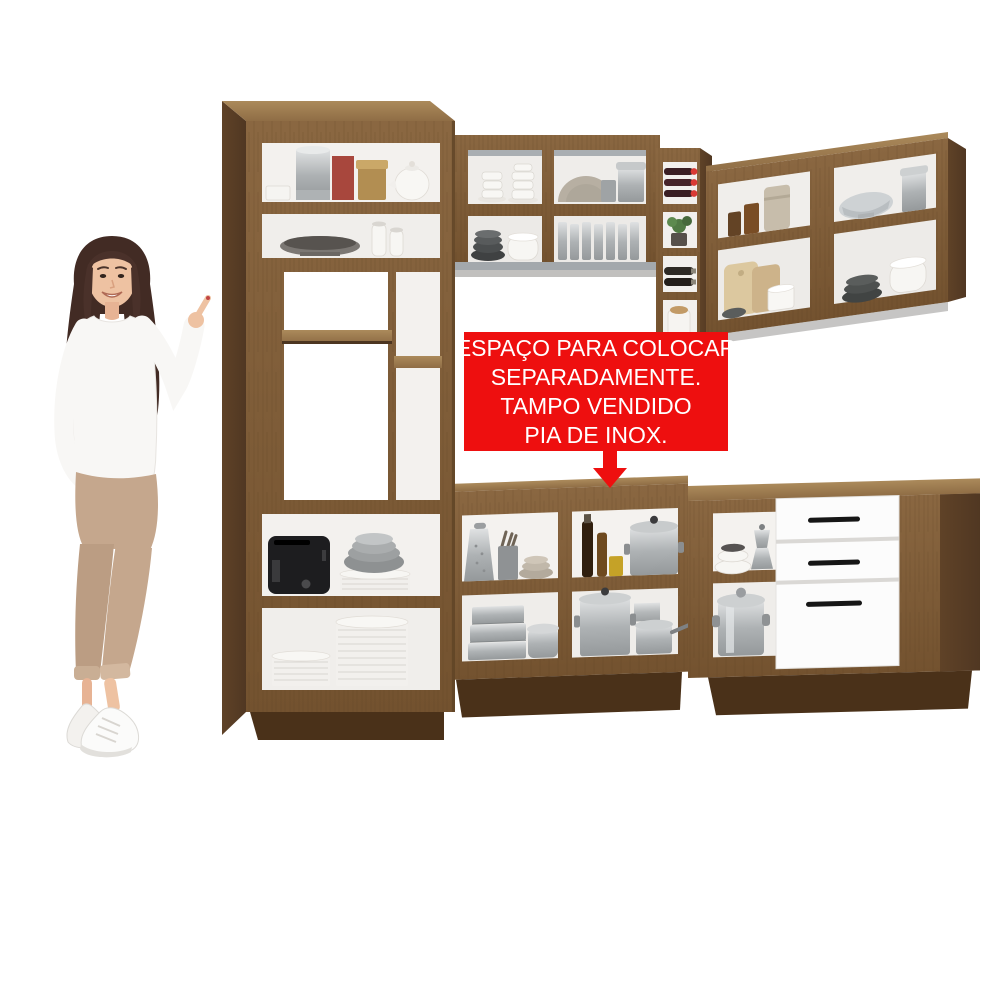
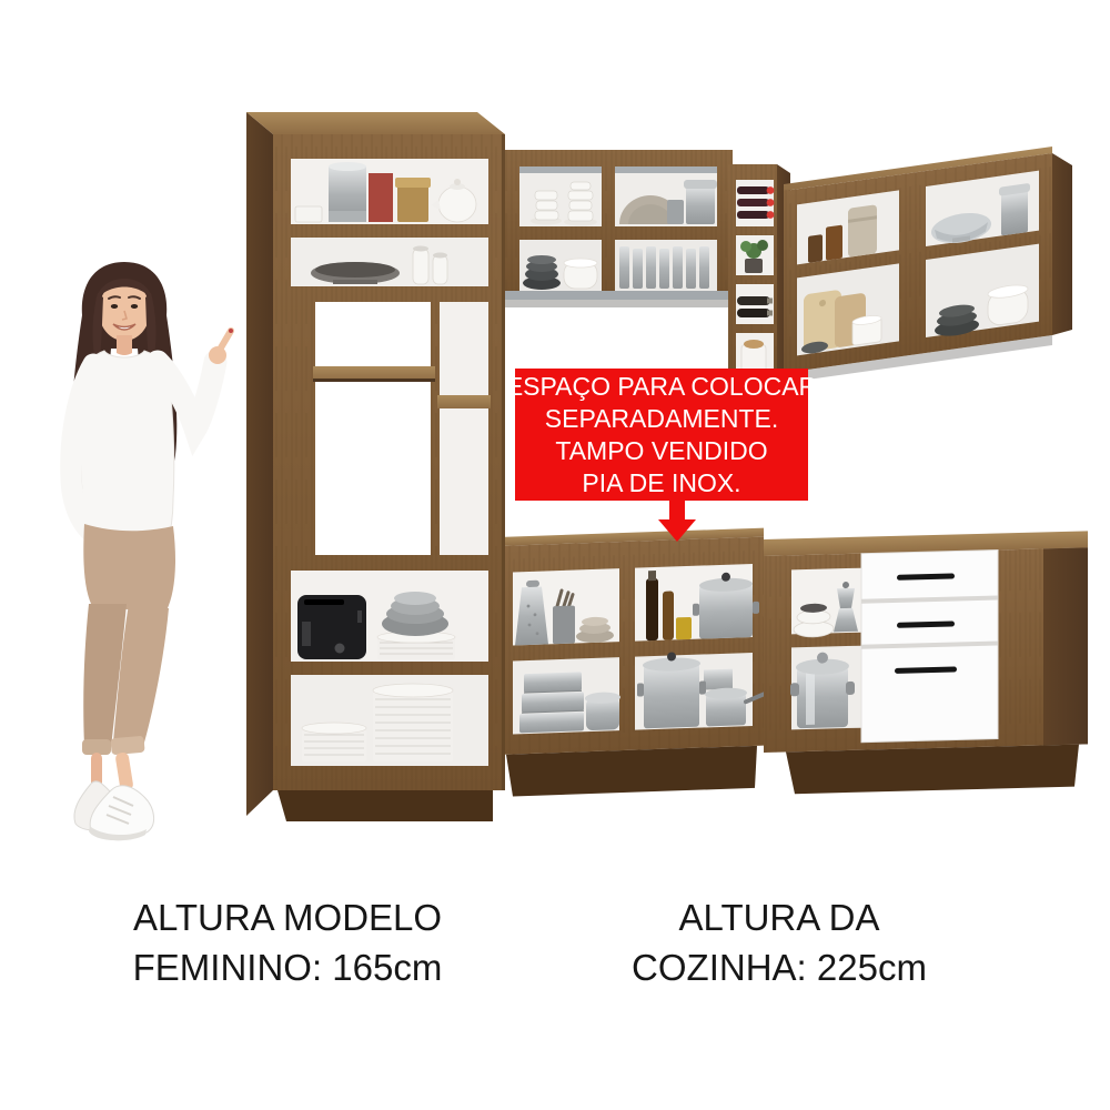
  ESPAÇO PARA COLOCAR
  SEPARADAMENTE.
  TAMPO VENDIDO
  PIA DE INOX.
+ ALTURA MODELO
+ FEMININO: 165cm
+ ALTURA DA
+ COZINHA: 225cm
